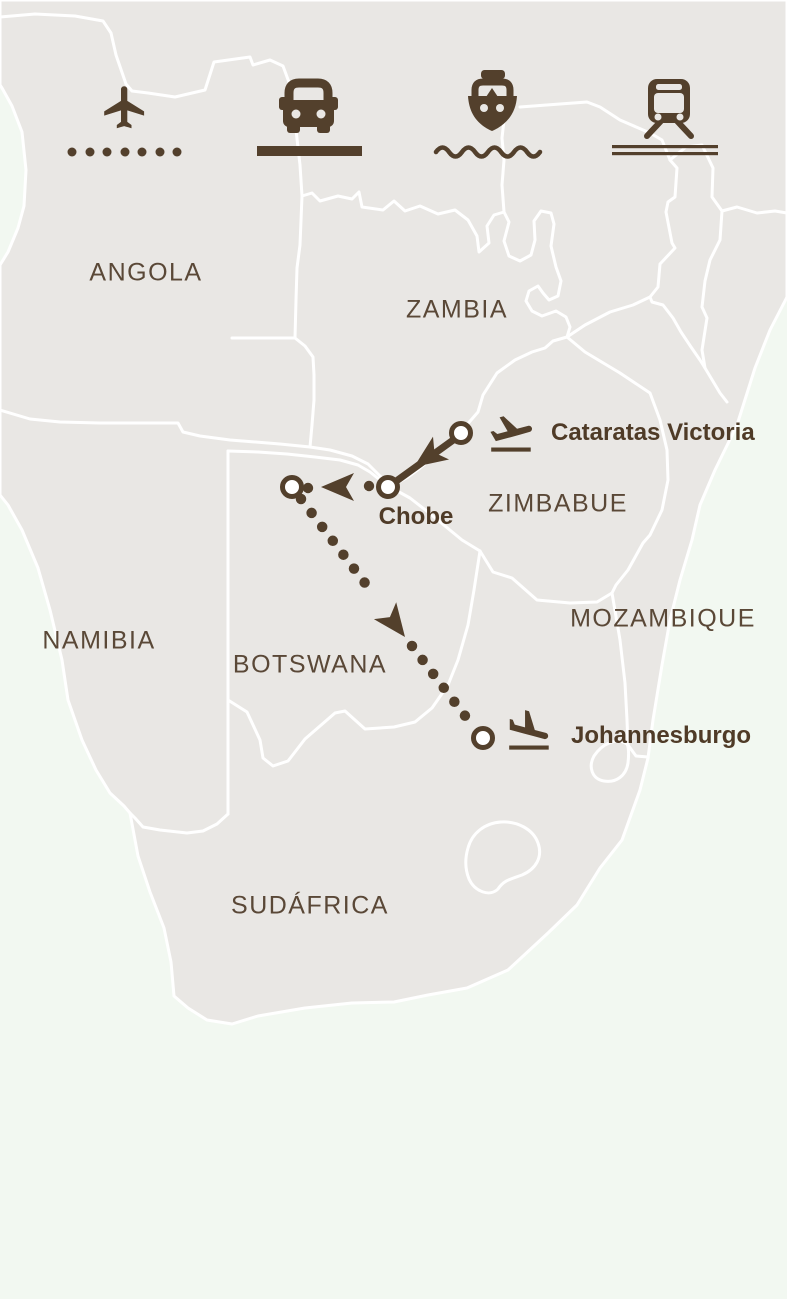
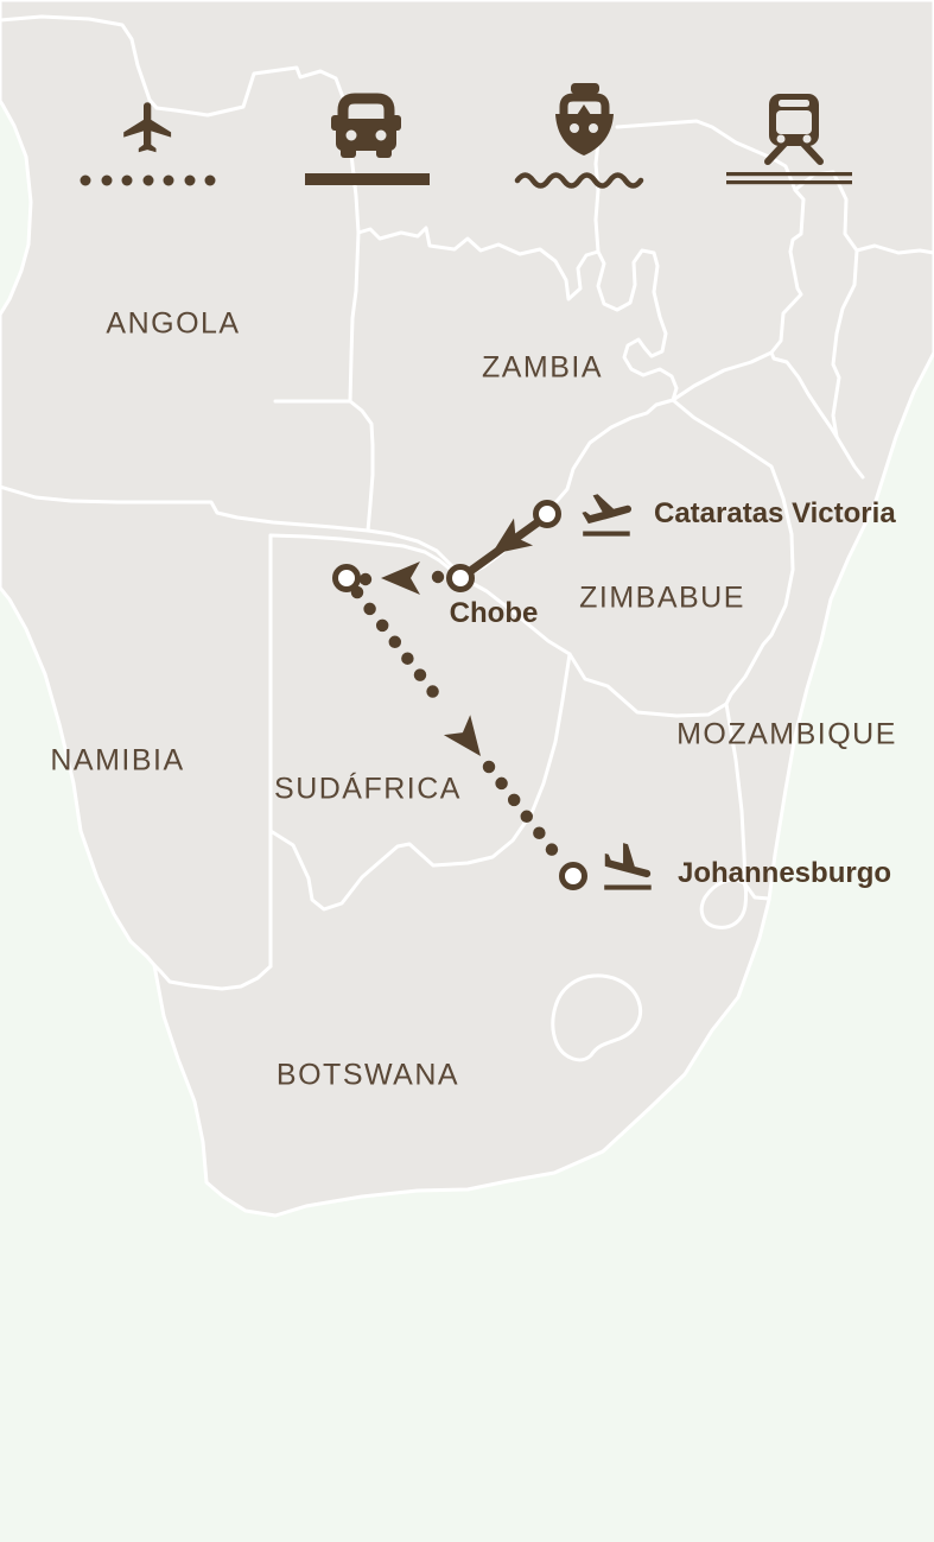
  ANGOLA
  ZAMBIA
  ZIMBABUE
  NAMIBIA
- BOTSWANA
+ SUDÁFRICA
  MOZAMBIQUE
- SUDÁFRICA
+ BOTSWANA
  Cataratas Victoria
  Chobe
  Johannesburgo
